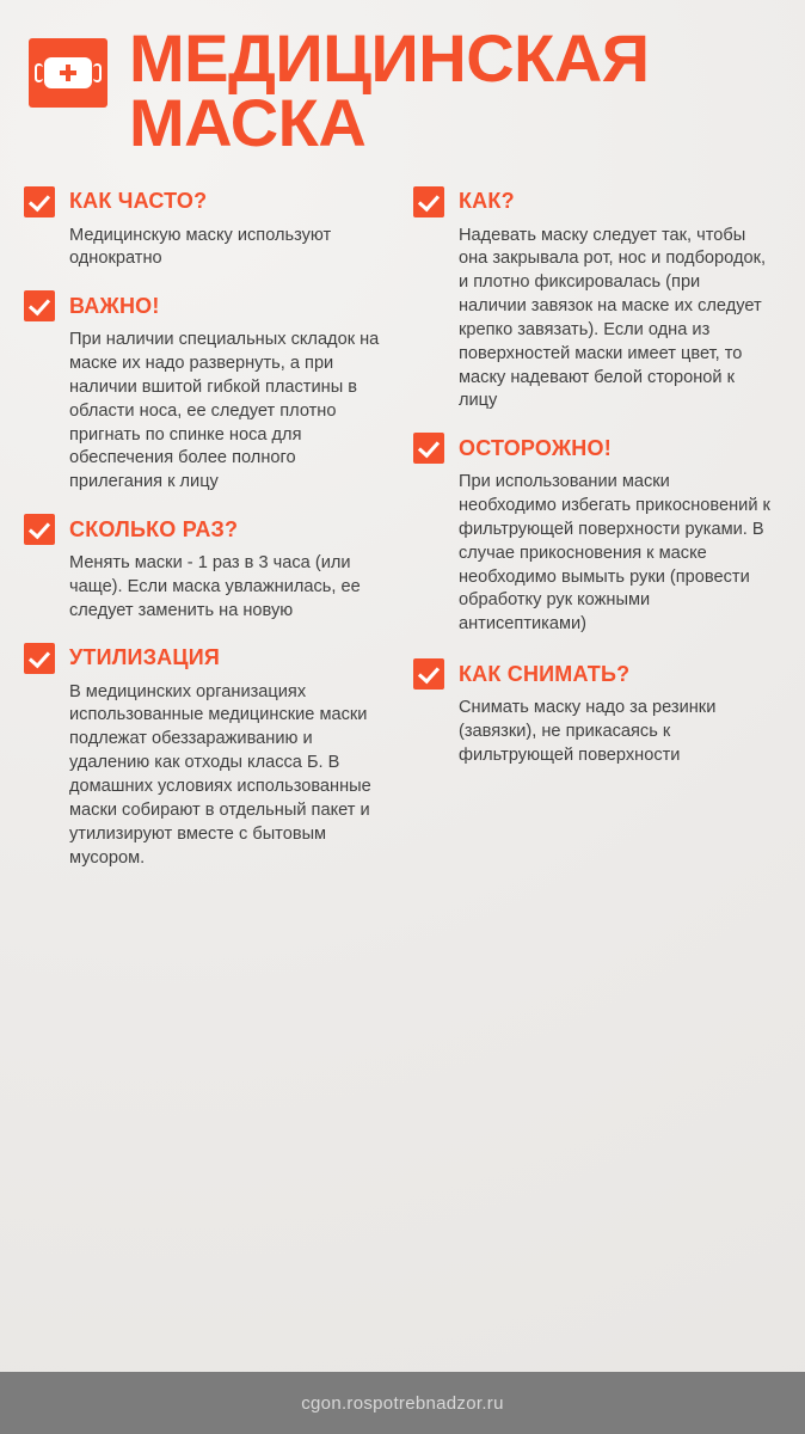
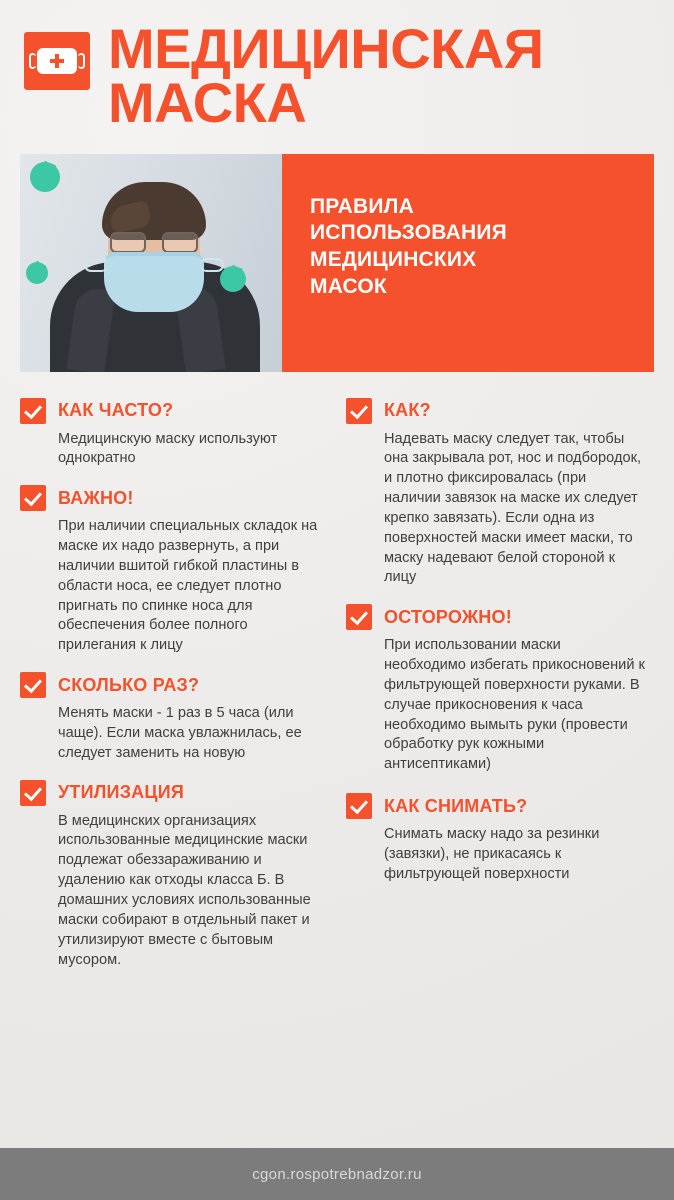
  МЕДИЦИНСКАЯ
  МАСКА
+ ПРАВИЛА
+ ИСПОЛЬЗОВАНИЯ
+ МЕДИЦИНСКИХ
+ МАСОК
  КАК ЧАСТО?
  Медицинскую маску используют однократно
  ВАЖНО!
  При наличии специальных складок на маске их надо развернуть, а при наличии вшитой гибкой пластины в области носа, ее следует плотно пригнать по спинке носа для обеспечения более полного прилегания к лицу
  СКОЛЬКО РАЗ?
- Менять маски - 1 раз в 3 часа (или чаще). Если маска увлажнилась, ее следует заменить на новую
+ Менять маски - 1 раз в 5 часа (или чаще). Если маска увлажнилась, ее следует заменить на новую
  УТИЛИЗАЦИЯ
  В медицинских организациях использованные медицинские маски подлежат обеззараживанию и удалению как отходы класса Б. В домашних условиях использованные маски собирают в отдельный пакет и утилизируют вместе с бытовым мусором.
  КАК?
- Надевать маску следует так, чтобы она закрывала рот, нос и подбородок, и плотно фиксировалась (при наличии завязок на маске их следует крепко завязать). Если одна из поверхностей маски имеет цвет, то маску надевают белой стороной к лицу
+ Надевать маску следует так, чтобы она закрывала рот, нос и подбородок, и плотно фиксировалась (при наличии завязок на маске их следует крепко завязать). Если одна из поверхностей маски имеет маски, то маску надевают белой стороной к лицу
  ОСТОРОЖНО!
- При использовании маски необходимо избегать прикосновений к фильтрующей поверхности руками. В случае прикосновения к маске необходимо вымыть руки (провести обработку рук кожными антисептиками)
+ При использовании маски необходимо избегать прикосновений к фильтрующей поверхности руками. В случае прикосновения к часа необходимо вымыть руки (провести обработку рук кожными антисептиками)
  КАК СНИМАТЬ?
  Снимать маску надо за резинки (завязки), не прикасаясь к фильтрующей поверхности
  cgon.rospotrebnadzor.ru
